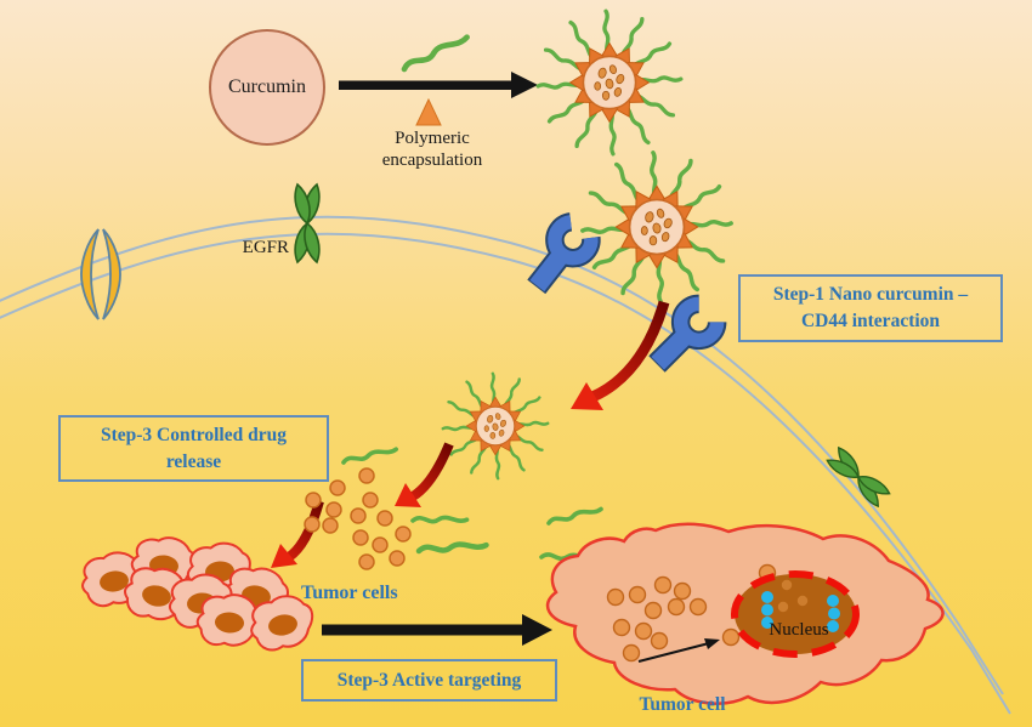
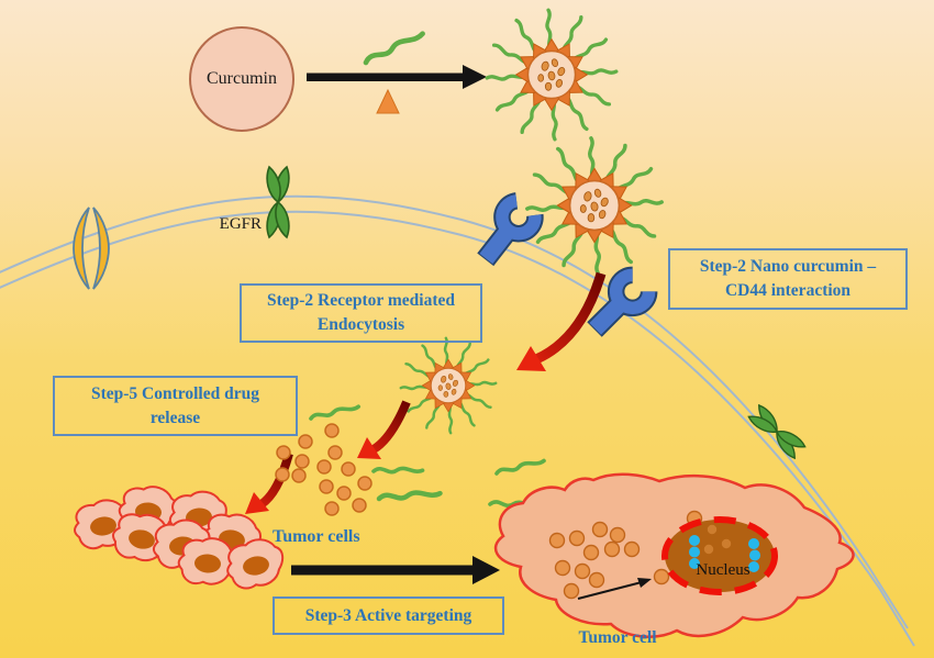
  Curcumin
- Polymeric
- encapsulation
  EGFR
- Step-1 Nano curcumin –
+ Step-2 Nano curcumin –
  CD44 interaction
+ Step-2 Receptor mediated
+ Endocytosis
- Step-3 Controlled drug
+ Step-5 Controlled drug
  release
  Step-3 Active targeting
  Tumor cells
  Nucleus
  Tumor cell
